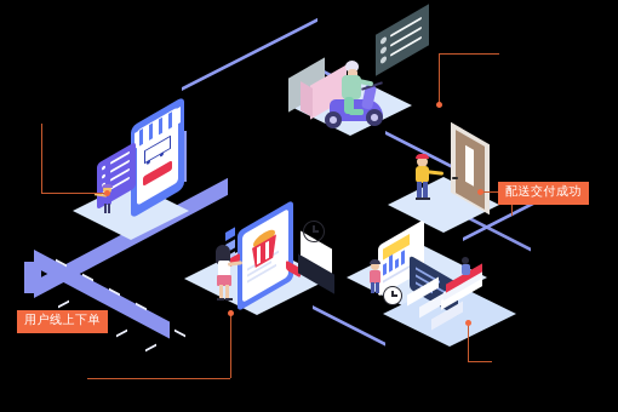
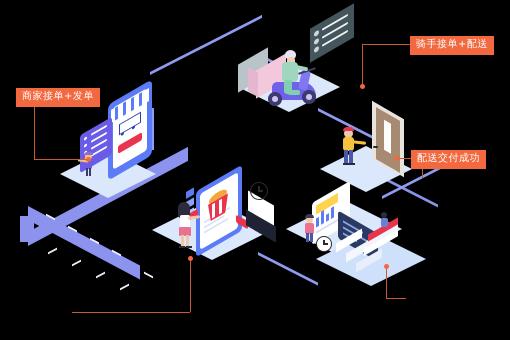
+ 商家接单+发单
+ 骑手接单+配送
  配送交付成功
- 用户线上下单
